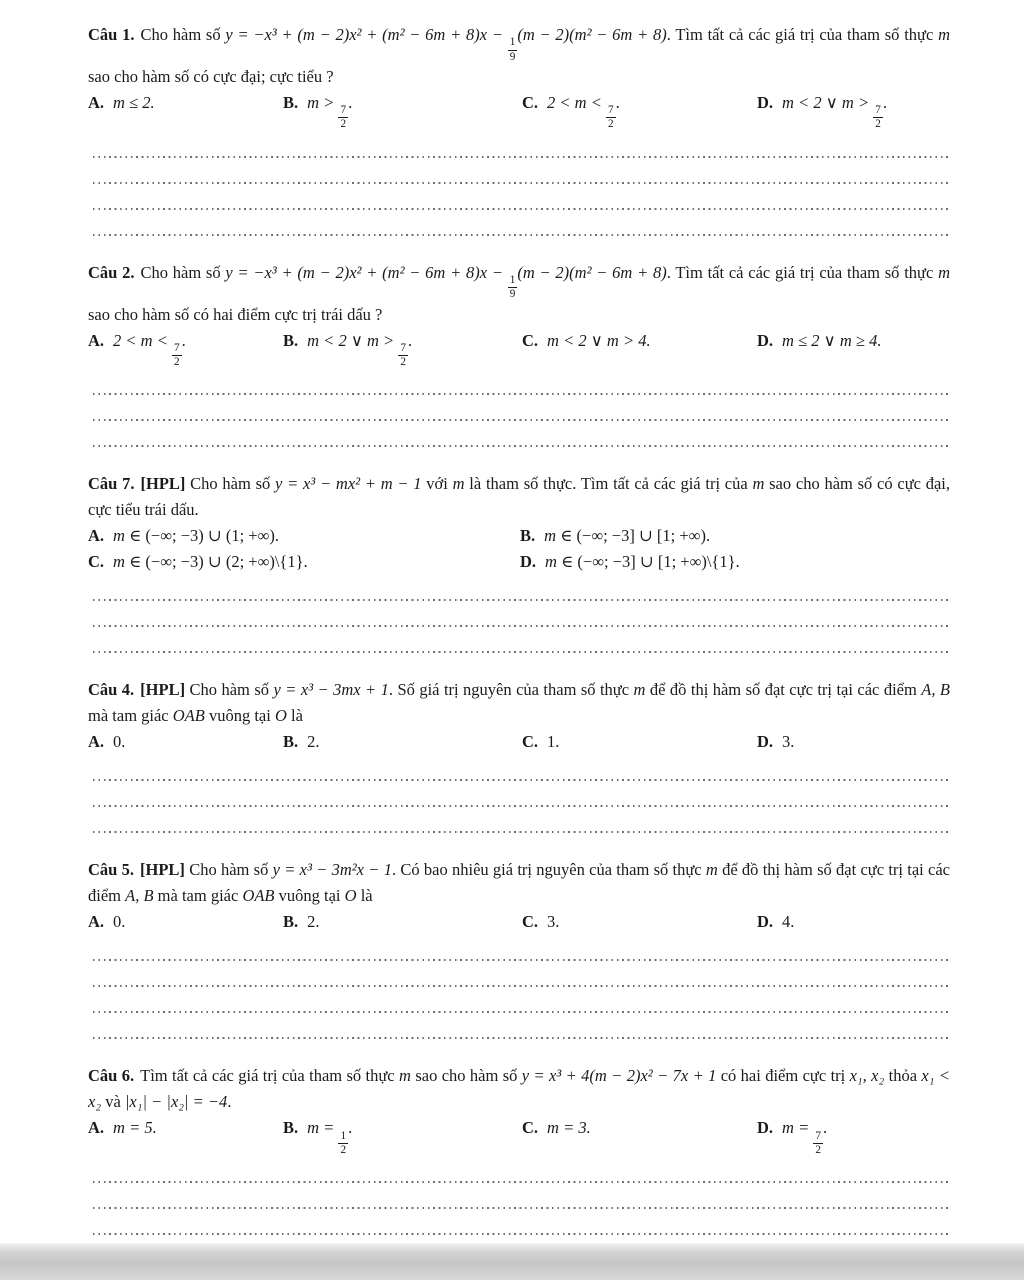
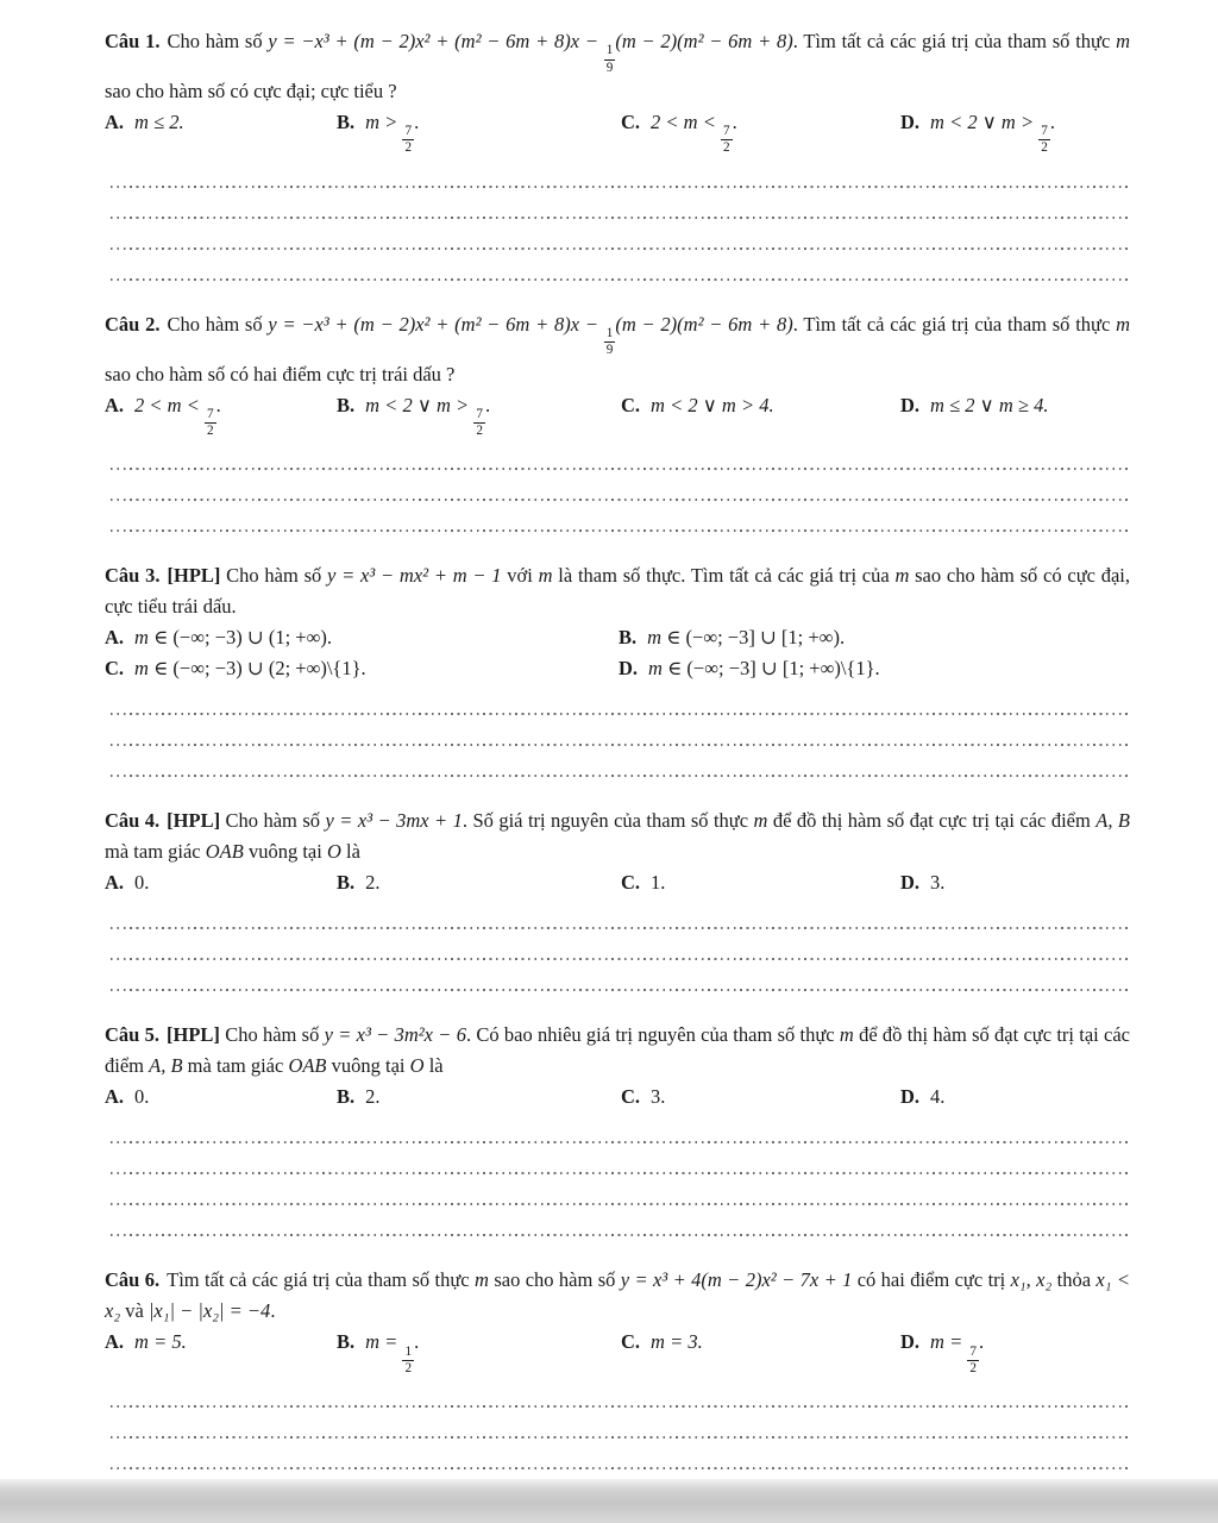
  Câu 1. Cho hàm số y = −x³ + (m − 2)x² + (m² − 6m + 8)x −
  1
  9
  (m − 2)(m² − 6m + 8). Tìm tất cả các giá trị của tham số thực m sao cho hàm số có cực đại; cực tiểu ?
  A. m ≤ 2.
  B. m >
  7
  2
  .
  C. 2 < m <
  7
  2
  .
  D. m < 2 ∨ m >
  7
  2
  .
  Câu 2. Cho hàm số y = −x³ + (m − 2)x² + (m² − 6m + 8)x −
  1
  9
  (m − 2)(m² − 6m + 8). Tìm tất cả các giá trị của tham số thực m sao cho hàm số có hai điểm cực trị trái dấu ?
  A. 2 < m <
  7
  2
  .
  B. m < 2 ∨ m >
  7
  2
  .
  C. m < 2 ∨ m > 4.
  D. m ≤ 2 ∨ m ≥ 4.
- Câu 7. [HPL] Cho hàm số y = x³ − mx² + m − 1 với m là tham số thực. Tìm tất cả các giá trị của m sao cho hàm số có cực đại, cực tiểu trái dấu.
+ Câu 3. [HPL] Cho hàm số y = x³ − mx² + m − 1 với m là tham số thực. Tìm tất cả các giá trị của m sao cho hàm số có cực đại, cực tiểu trái dấu.
  A. m ∈ (−∞; −3) ∪ (1; +∞).
  B. m ∈ (−∞; −3] ∪ [1; +∞).
  C. m ∈ (−∞; −3) ∪ (2; +∞)\{1}.
  D. m ∈ (−∞; −3] ∪ [1; +∞)\{1}.
  Câu 4. [HPL] Cho hàm số y = x³ − 3mx + 1. Số giá trị nguyên của tham số thực m để đồ thị hàm số đạt cực trị tại các điểm A, B mà tam giác OAB vuông tại O là
  A. 0.
  B. 2.
  C. 1.
  D. 3.
- Câu 5. [HPL] Cho hàm số y = x³ − 3m²x − 1. Có bao nhiêu giá trị nguyên của tham số thực m để đồ thị hàm số đạt cực trị tại các điểm A, B mà tam giác OAB vuông tại O là
+ Câu 5. [HPL] Cho hàm số y = x³ − 3m²x − 6. Có bao nhiêu giá trị nguyên của tham số thực m để đồ thị hàm số đạt cực trị tại các điểm A, B mà tam giác OAB vuông tại O là
  A. 0.
  B. 2.
  C. 3.
  D. 4.
  Câu 6. Tìm tất cả các giá trị của tham số thực m sao cho hàm số y = x³ + 4(m − 2)x² − 7x + 1 có hai điểm cực trị x₁, x₂ thỏa x₁ < x₂ và |x₁| − |x₂| = −4.
  A. m = 5.
  B. m =
  1
  2
  .
  C. m = 3.
  D. m =
  7
  2
  .
